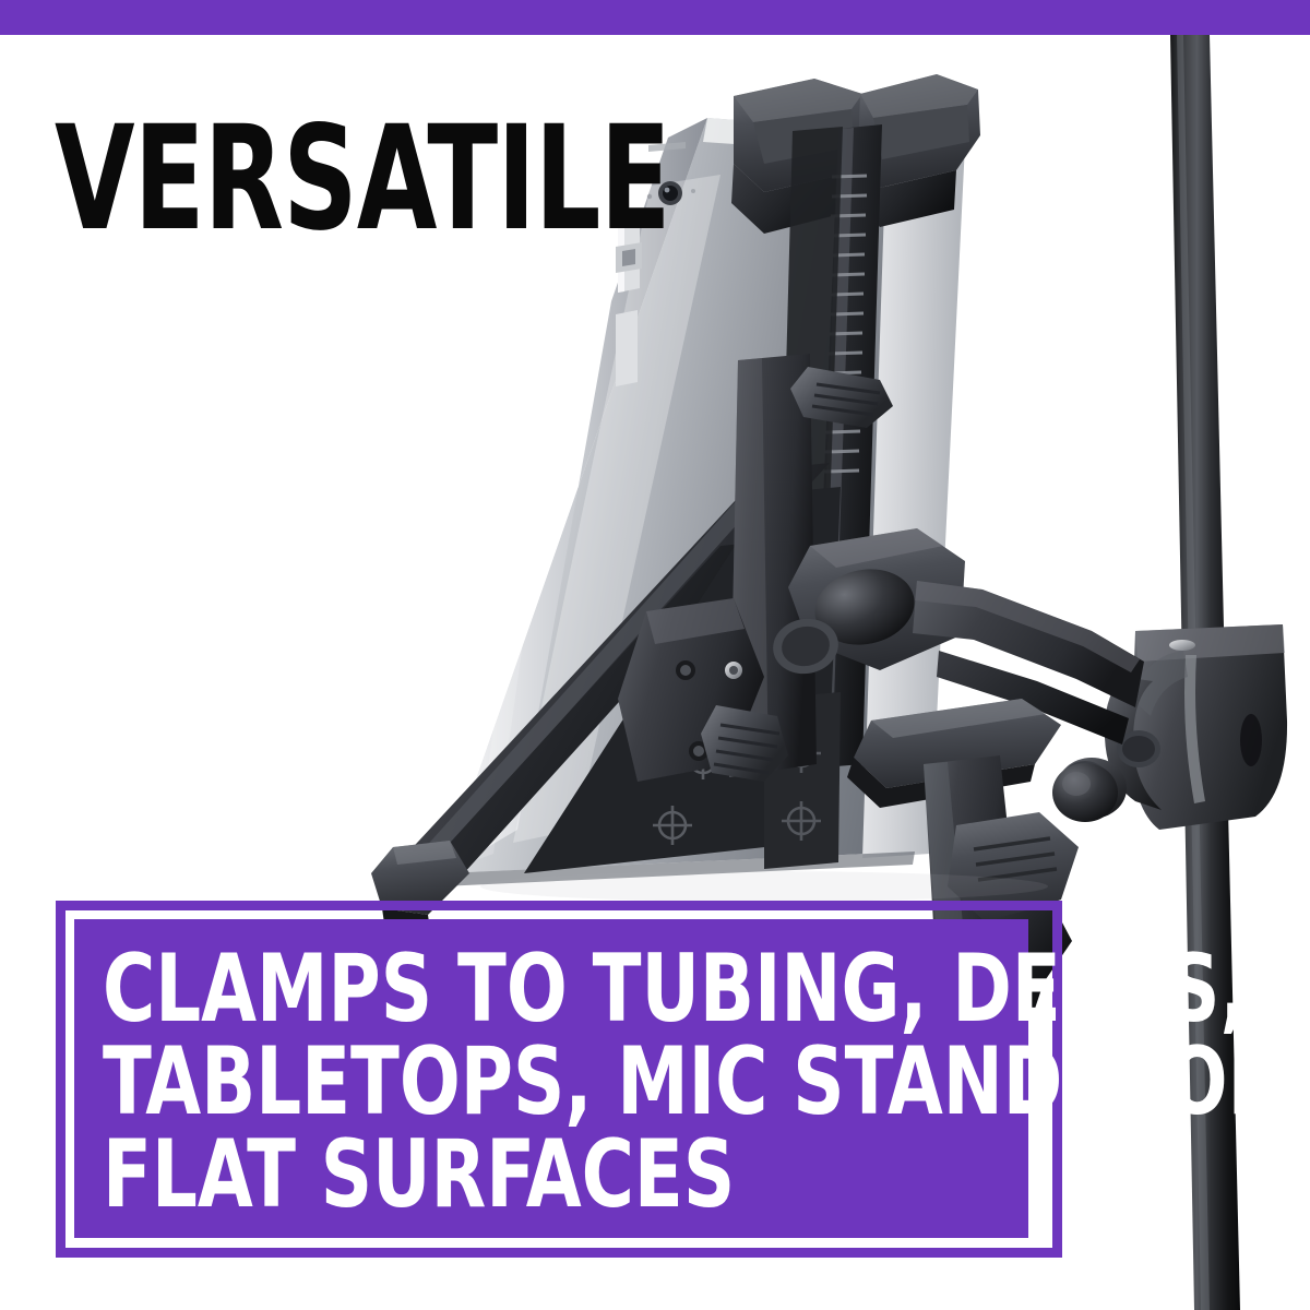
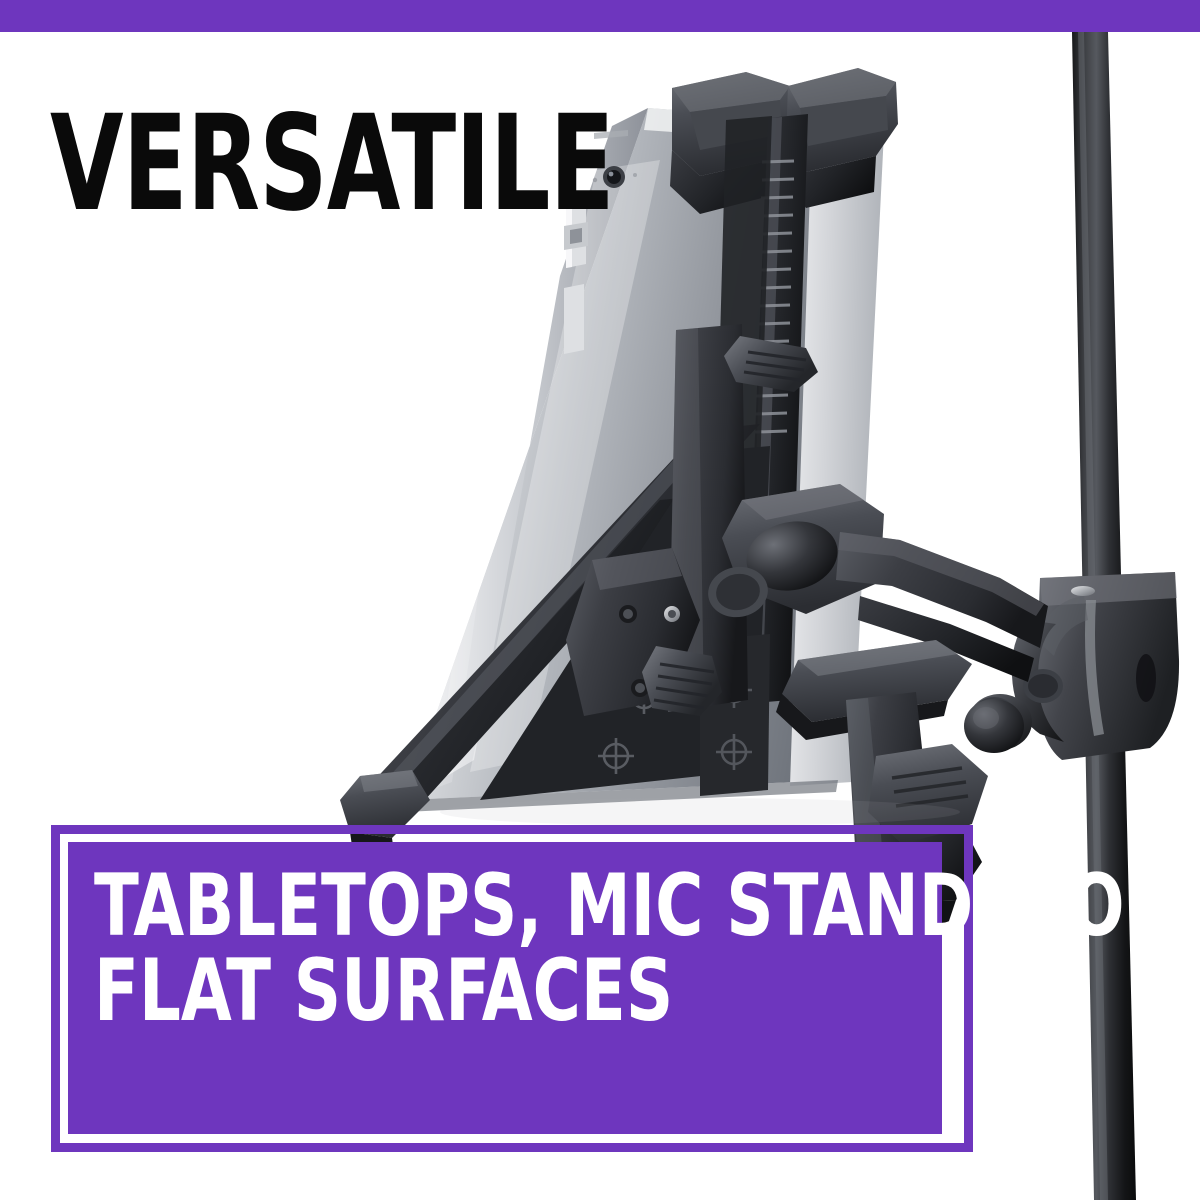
  VERSATILE
- CLAMPS TO TUBING, DESKS,
  TABLETOPS, MIC STANDS, OR
  FLAT SURFACES
